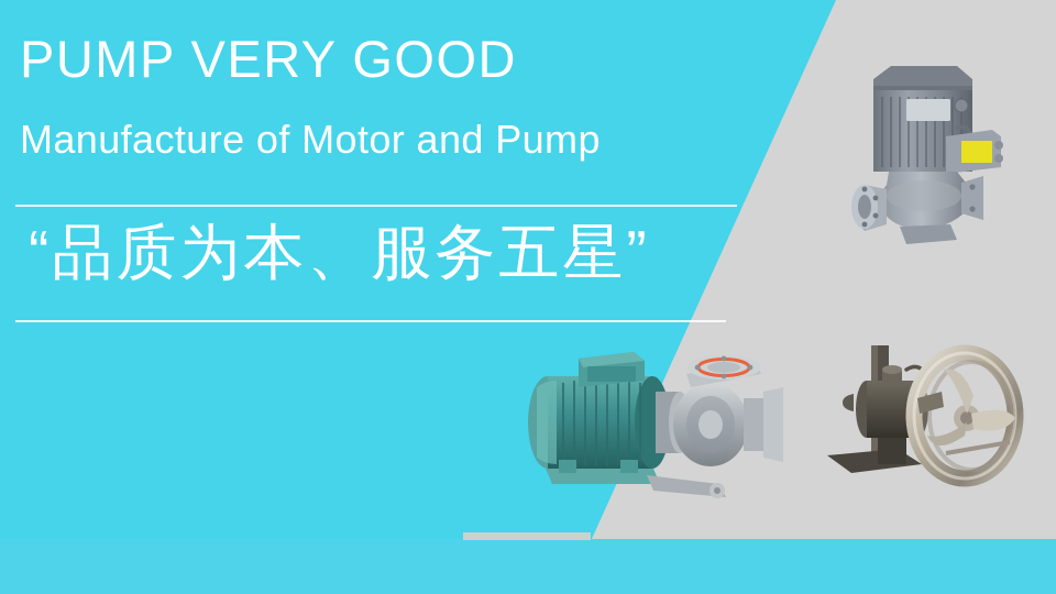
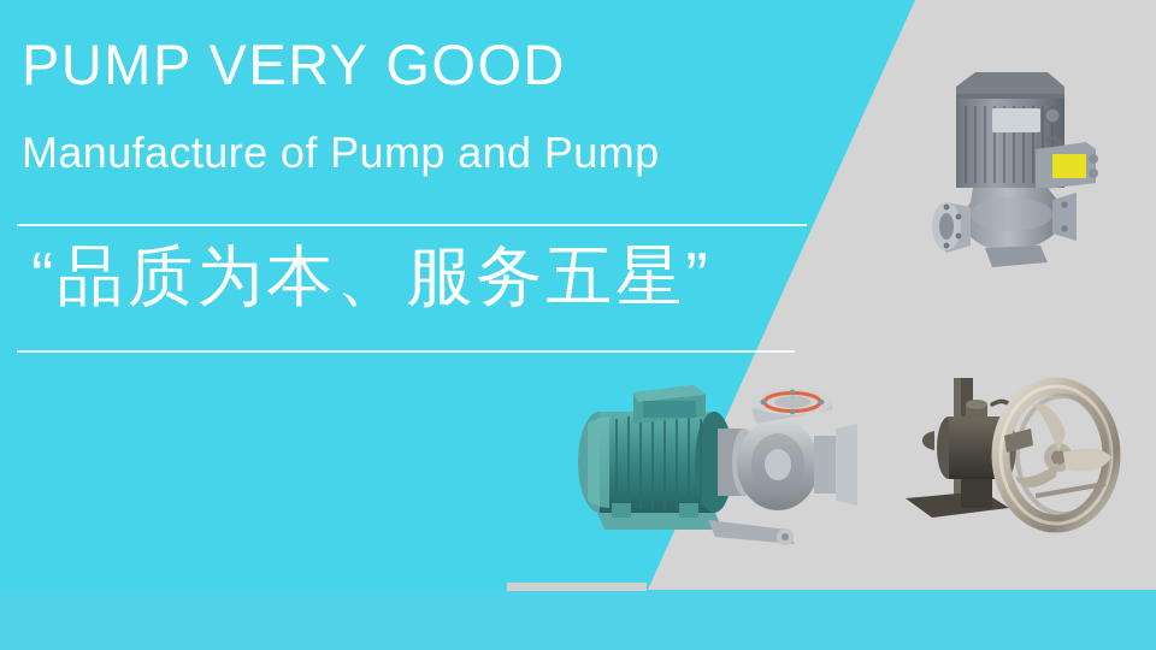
  PUMP VERY GOOD
- Manufacture of Motor and Pump
+ Manufacture of Pump and Pump
  “品质为本、服务五星”
